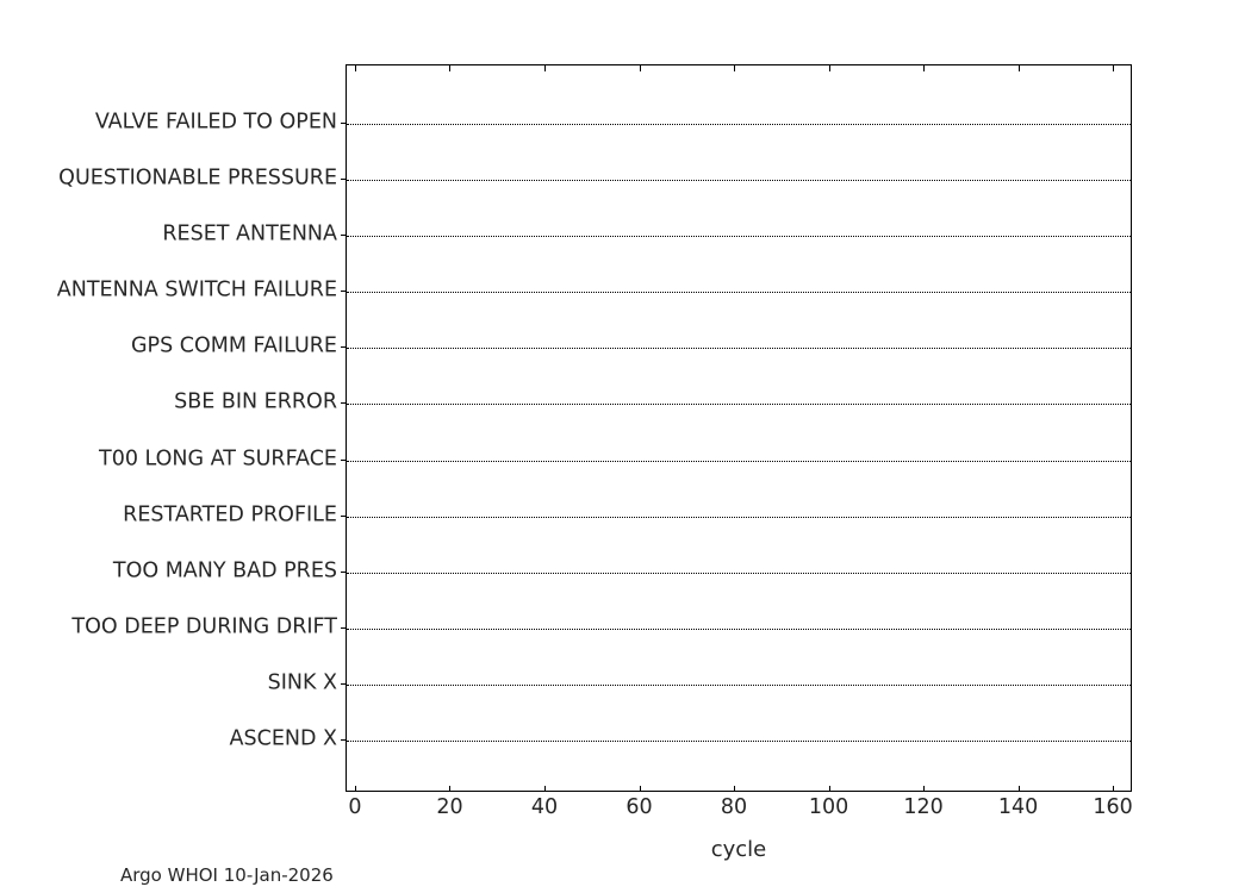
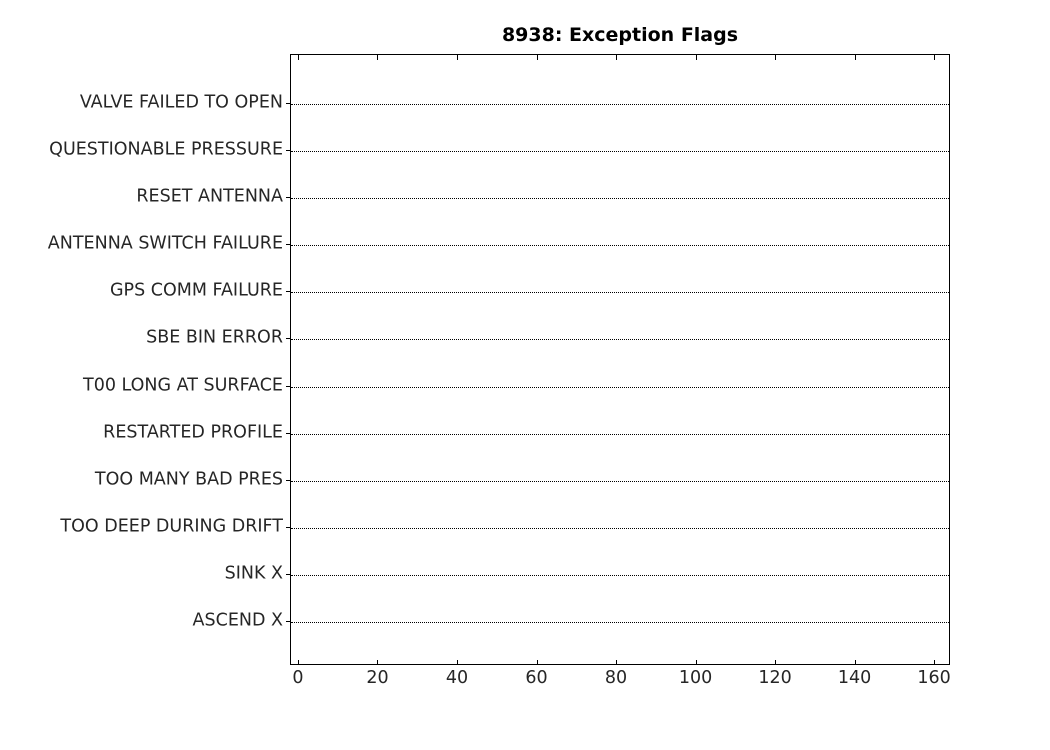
+ 8938: Exception Flags
  VALVE FAILED TO OPEN
  QUESTIONABLE PRESSURE
  RESET ANTENNA
  ANTENNA SWITCH FAILURE
  GPS COMM FAILURE
  SBE BIN ERROR
  T00 LONG AT SURFACE
  RESTARTED PROFILE
  TOO MANY BAD PRES
  TOO DEEP DURING DRIFT
  SINK X
  ASCEND X
  0
  20
  40
  60
  80
  100
  120
  140
  160
- cycle
- Argo WHOI 10-Jan-2026
